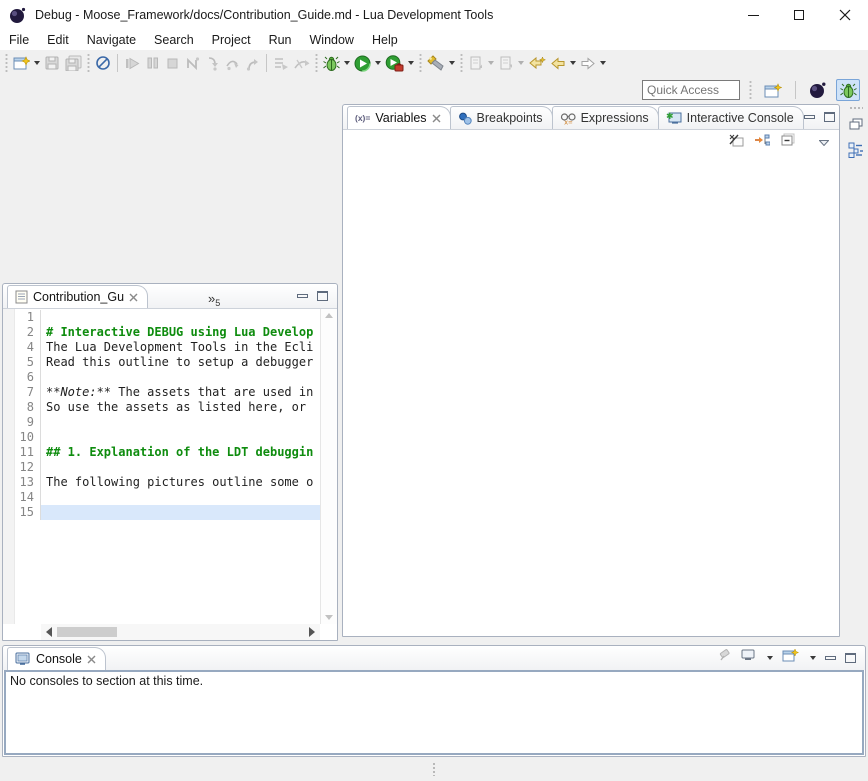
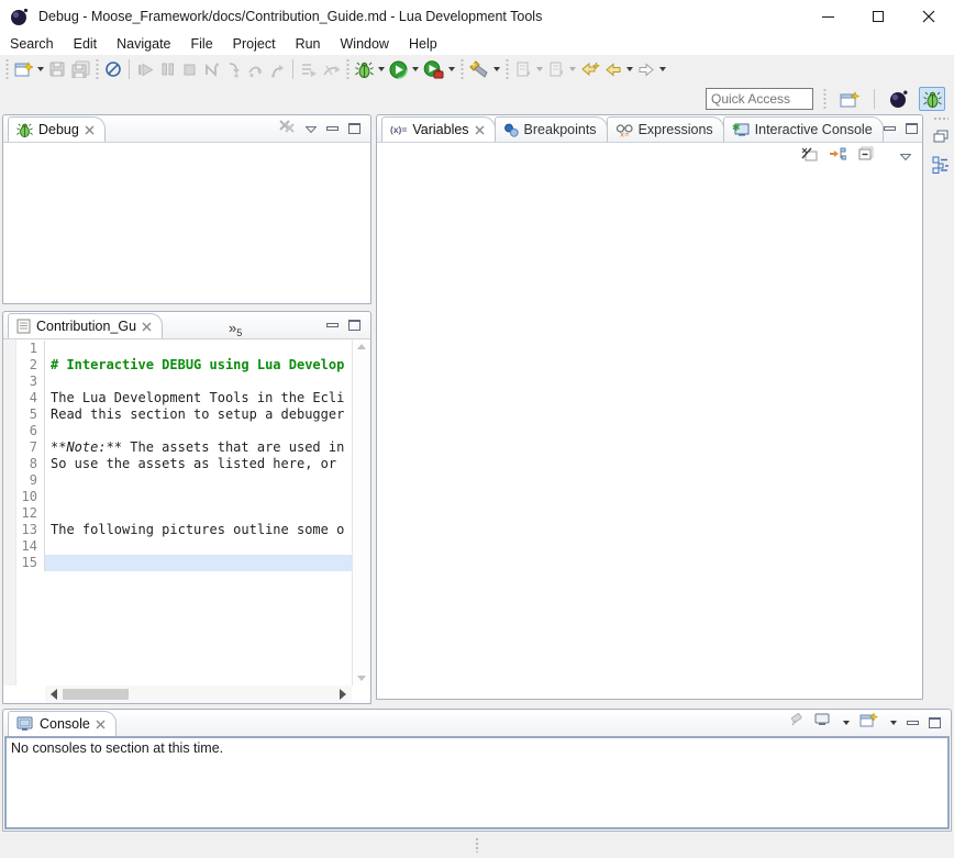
  Debug - Moose_Framework/docs/Contribution_Guide.md - Lua Development Tools
- File
+ Search
  Edit
  Navigate
- Search
+ File
  Project
  Run
  Window
  Help
  Quick Access
+ Debug
  (x)=
  Variables
  Breakpoints
  x=
  Expressions
  ✱
  Interactive Console
  Contribution_Gu
  »
  5
  1
  2
  # Interactive DEBUG using Lua Develop
+ 3
  4
  The Lua Development Tools in the Ecli
  5
- Read this outline to setup a debugger
+ Read this section to setup a debugger
  6
  7
  **Note:** The assets that are used in
  8
  So use the assets as listed here, or
  9
  10
- 11
- ## 1. Explanation of the LDT debuggin
  12
  13
  The following pictures outline some o
  14
  15
  Console
  No consoles to section at this time.
